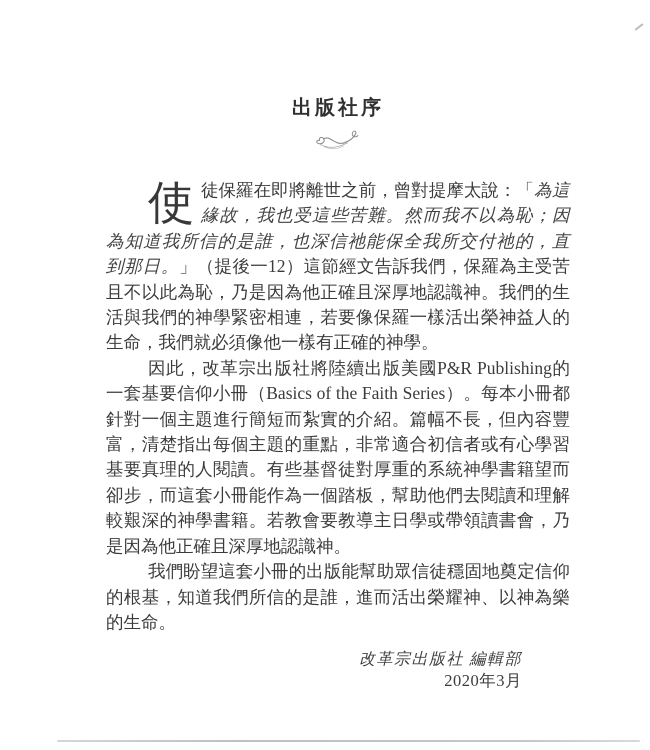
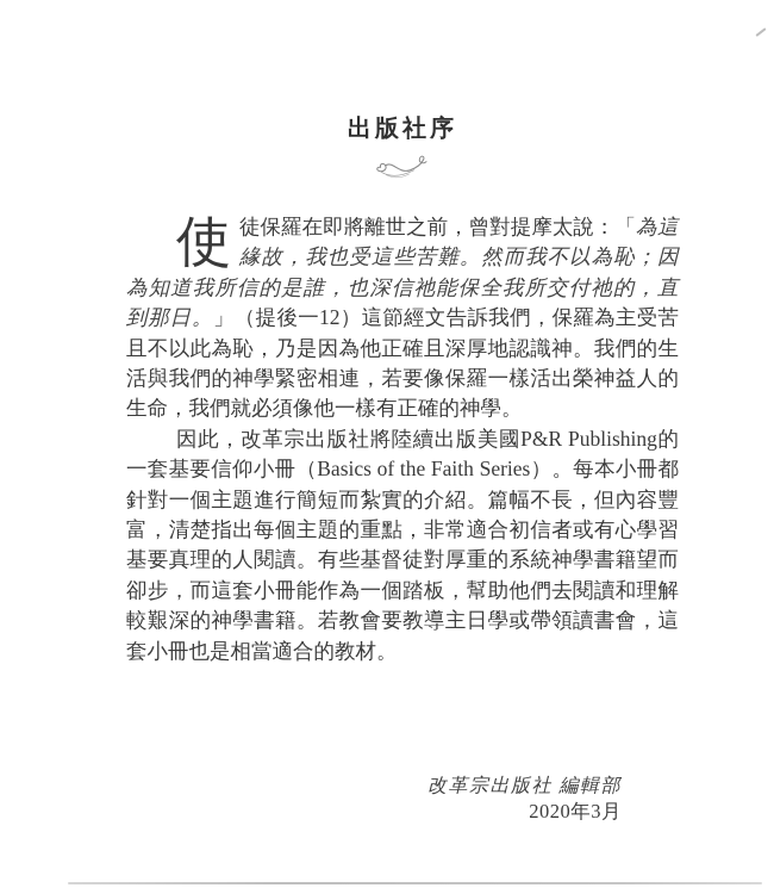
  出版社序
  使
  徒保羅在即將離世之前，曾對提摩太說：「為這緣故，我也受這些苦難。然而我不以為恥；因為知道我所信的是誰，也深信祂能保全我所交付祂的，直到那日。」（提後一12）這節經文告訴我們，保羅為主受苦且不以此為恥，乃是因為他正確且深厚地認識神。我們的生活與我們的神學緊密相連，若要像保羅一樣活出榮神益人的生命，我們就必須像他一樣有正確的神學。
- 因此，改革宗出版社將陸續出版美國P&R Publishing的一套基要信仰小冊（Basics of the Faith Series）。每本小冊都針對一個主題進行簡短而紮實的介紹。篇幅不長，但內容豐富，清楚指出每個主題的重點，非常適合初信者或有心學習基要真理的人閱讀。有些基督徒對厚重的系統神學書籍望而卻步，而這套小冊能作為一個踏板，幫助他們去閱讀和理解較艱深的神學書籍。若教會要教導主日學或帶領讀書會，乃是因為他正確且深厚地認識神。
+ 因此，改革宗出版社將陸續出版美國P&R Publishing的一套基要信仰小冊（Basics of the Faith Series）。每本小冊都針對一個主題進行簡短而紮實的介紹。篇幅不長，但內容豐富，清楚指出每個主題的重點，非常適合初信者或有心學習基要真理的人閱讀。有些基督徒對厚重的系統神學書籍望而卻步，而這套小冊能作為一個踏板，幫助他們去閱讀和理解較艱深的神學書籍。若教會要教導主日學或帶領讀書會，這套小冊也是相當適合的教材。
- 我們盼望這套小冊的出版能幫助眾信徒穩固地奠定信仰的根基，知道我們所信的是誰，進而活出榮耀神、以神為樂的生命。
  改革宗出版社 編輯部
  2020年3月
